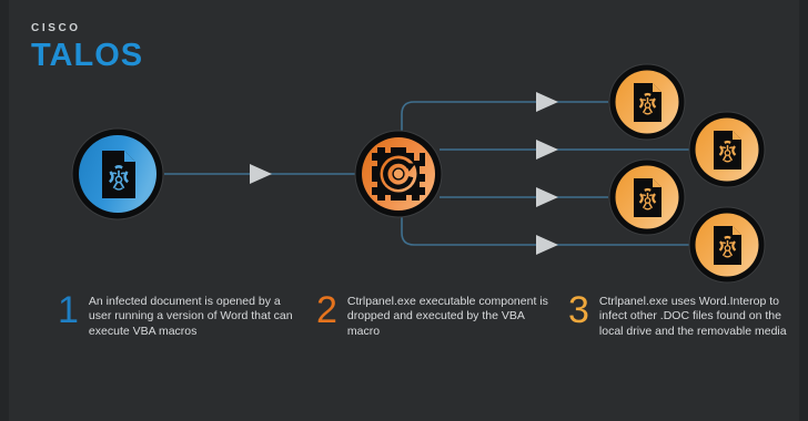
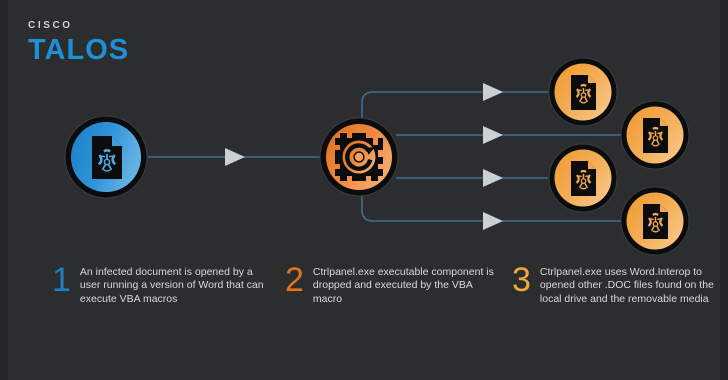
  CISCO
  TALOS
  1
  An infected document is opened by a user running a version of Word that can execute VBA macros
  2
  Ctrlpanel.exe executable component is dropped and executed by the VBA macro
  3
- Ctrlpanel.exe uses Word.Interop to infect other .DOC files found on the local drive and the removable media
+ Ctrlpanel.exe uses Word.Interop to opened other .DOC files found on the local drive and the removable media
